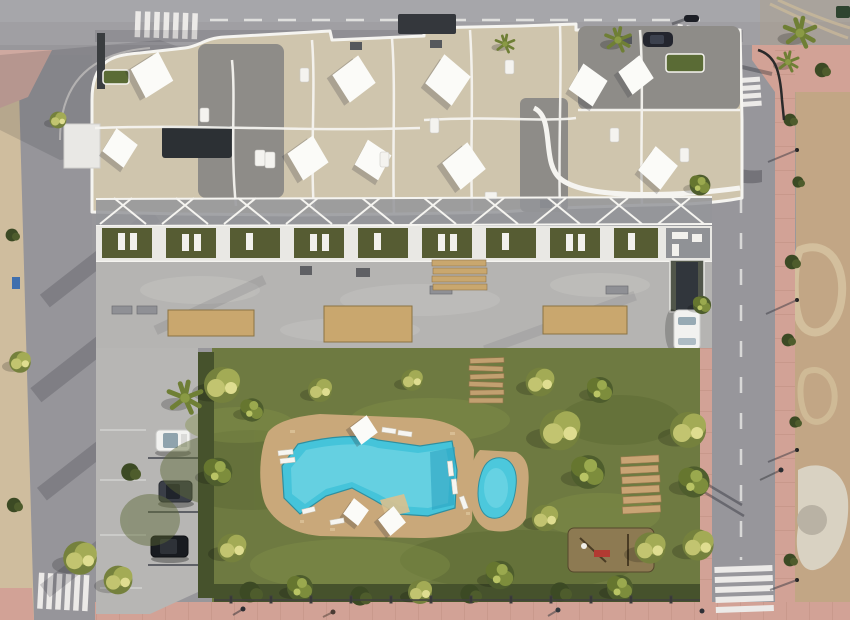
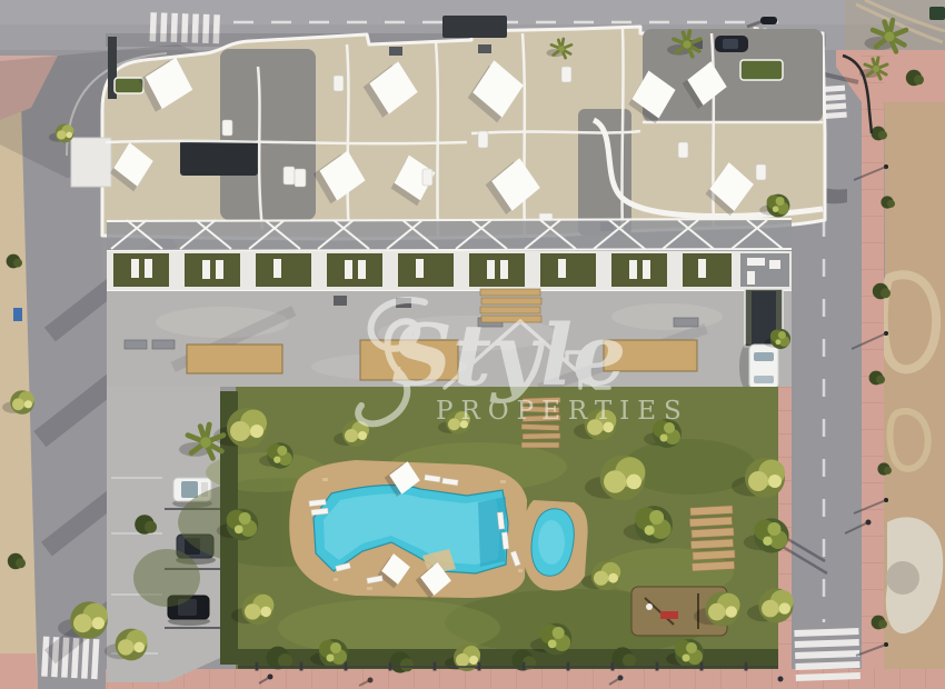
+ Style
+ PROPERTIES
